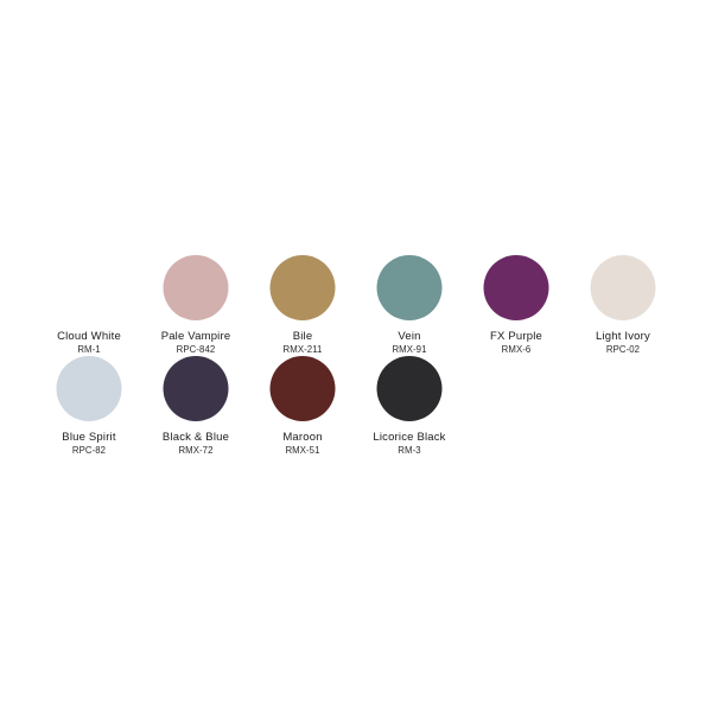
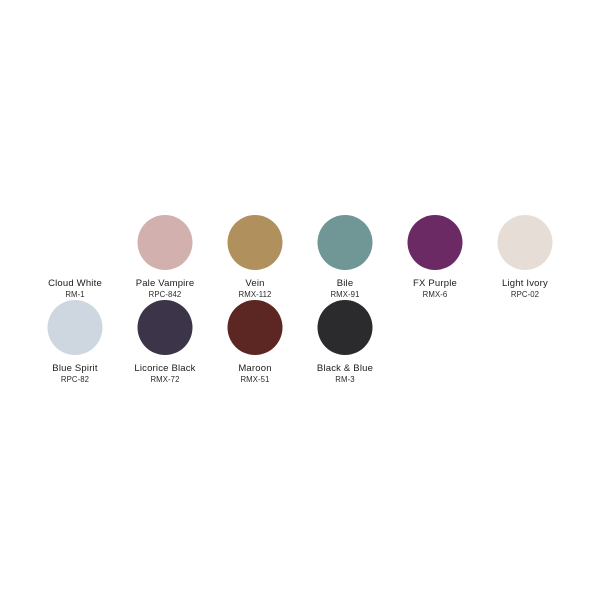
  Cloud White
  RM-1
  Pale Vampire
  RPC-842
- Bile
+ Vein
- RMX-211
+ RMX-112
- Vein
+ Bile
  RMX-91
  FX Purple
  RMX-6
  Light Ivory
  RPC-02
  Blue Spirit
  RPC-82
- Black & Blue
+ Licorice Black
  RMX-72
  Maroon
  RMX-51
- Licorice Black
+ Black & Blue
  RM-3
